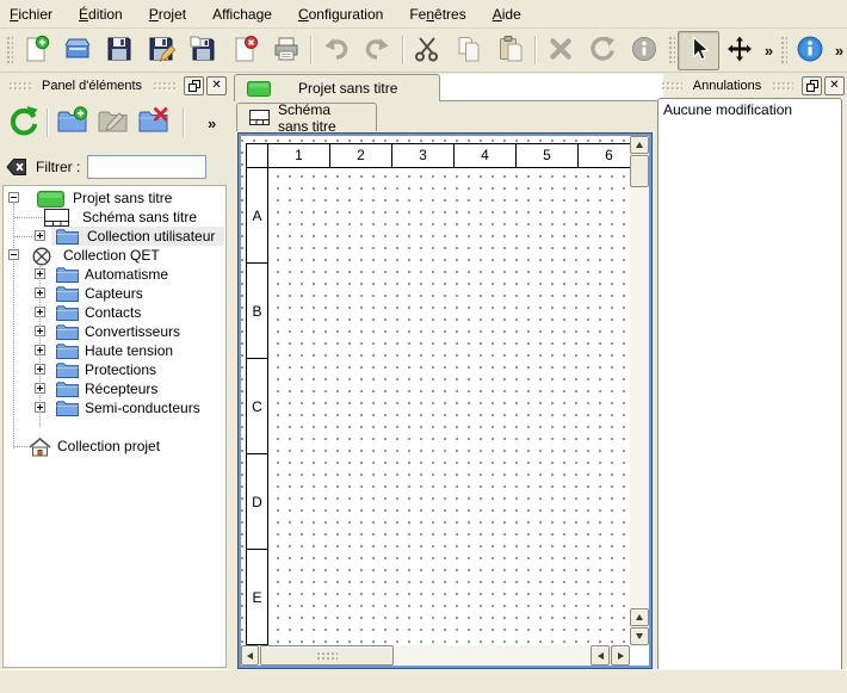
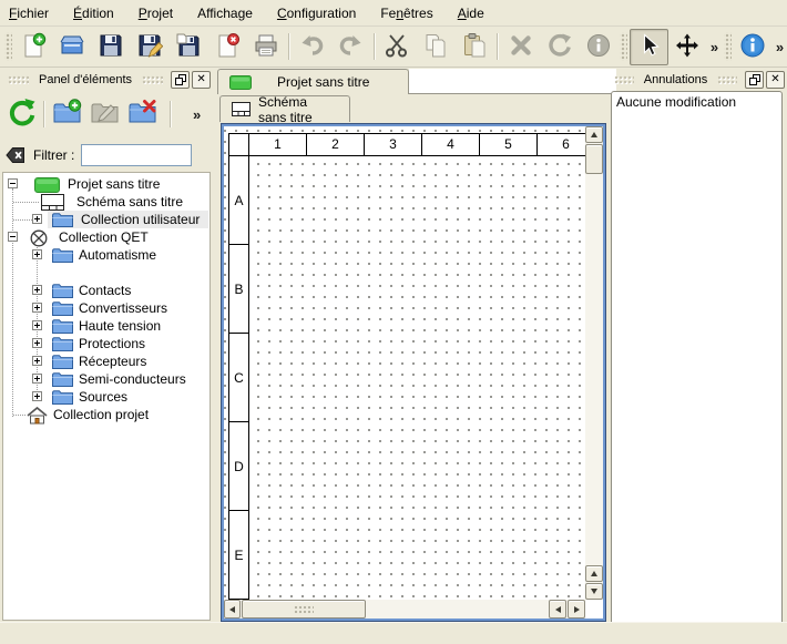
  Fichier
  Édition
  Projet
  Affichage
  Configuration
  Fenêtres
  Aide
  »
  »
  Panel d'éléments
  ✕
  »
  Filtrer :
  Projet sans titre
  Schéma sans titre
  Collection utilisateur
  Collection QET
  Automatisme
- Capteurs
  Contacts
  Convertisseurs
  Haute tension
  Protections
  Récepteurs
  Semi-conducteurs
+ Sources
  Collection projet
  Projet sans titre
  Schéma sans titre
  1
  2
  3
  4
  5
  6
  A
  B
  C
  D
  E
  Annulations
  ✕
  Aucune modification
